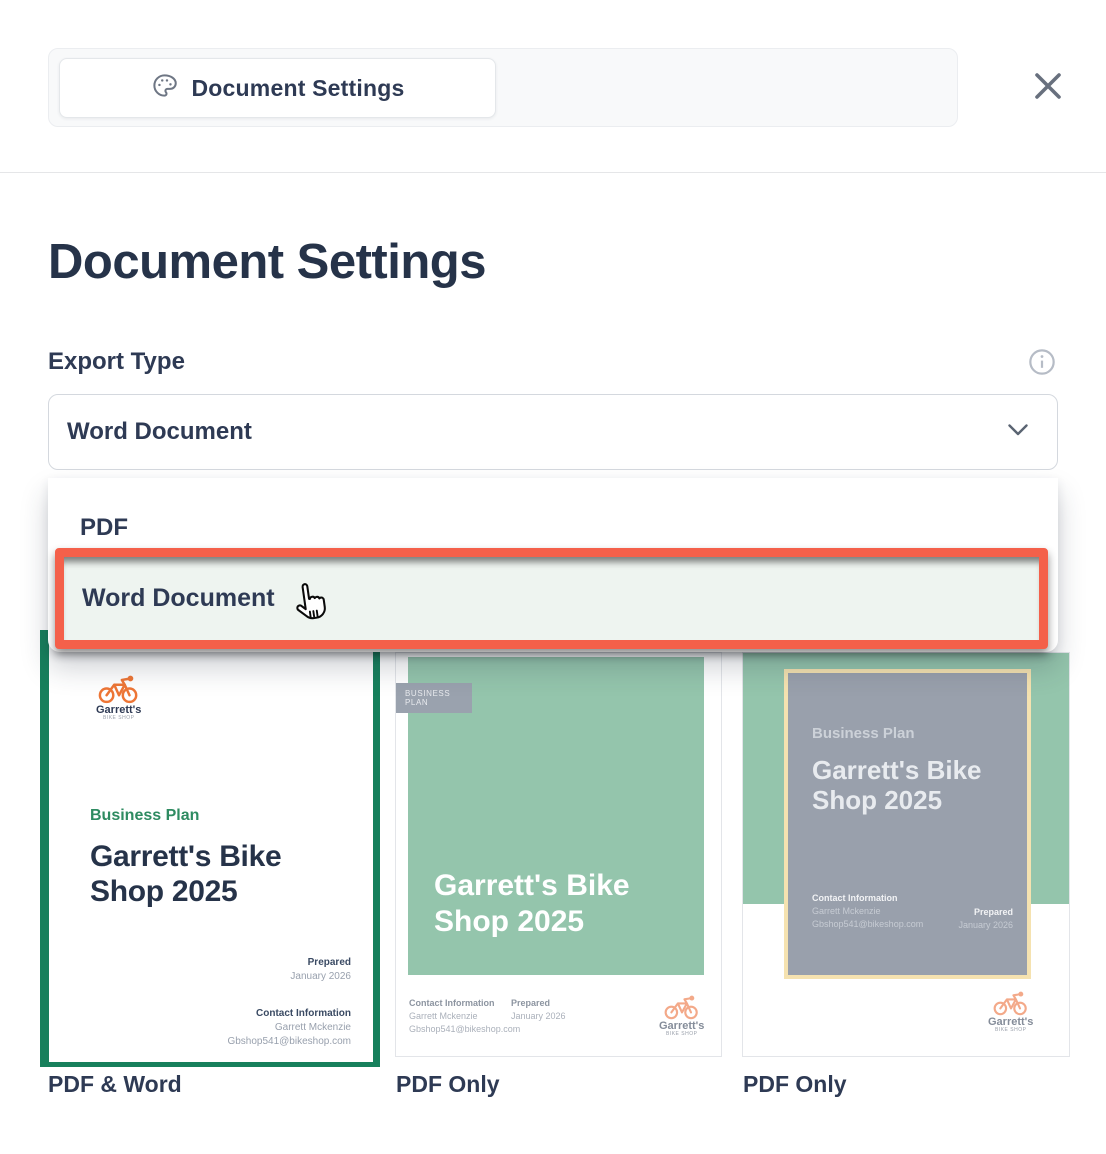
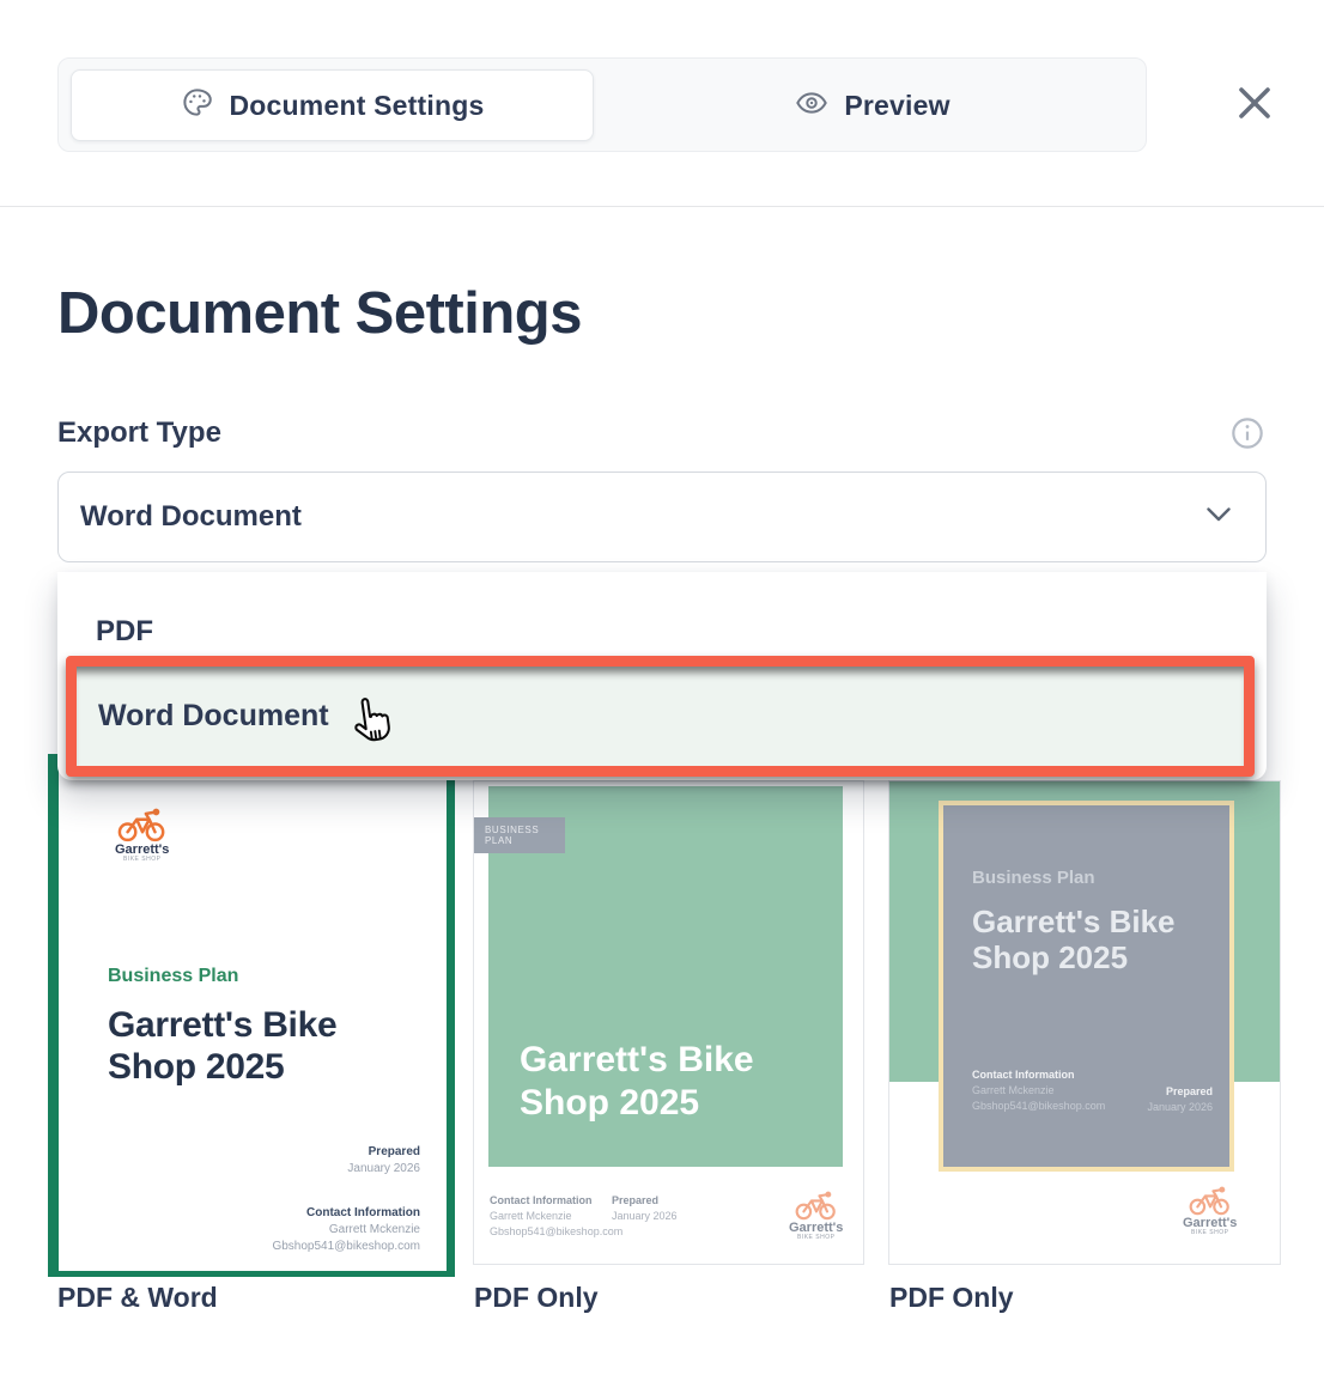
  Document Settings
+ Preview
  Document Settings
  Export Type
  Word Document
  PDF
  Word Document
  Garrett's
  Business Plan
  Garrett's Bike
  Shop 2025
  Prepared
  January 2026
  Contact Information
  Garrett Mckenzie
  Gbshop541@bikeshop.com
  BUSINESS PLAN
  Garrett's Bike
  Shop 2025
  Contact Information
  Garrett Mckenzie
  Gbshop541@bikeshop.com
  Prepared
  January 2026
  Garrett's
  Business Plan
  Garrett's Bike
  Shop 2025
  Contact Information
  Garrett Mckenzie
  Gbshop541@bikeshop.com
  Prepared
  January 2026
  Garrett's
  PDF & Word
  PDF Only
  PDF Only
